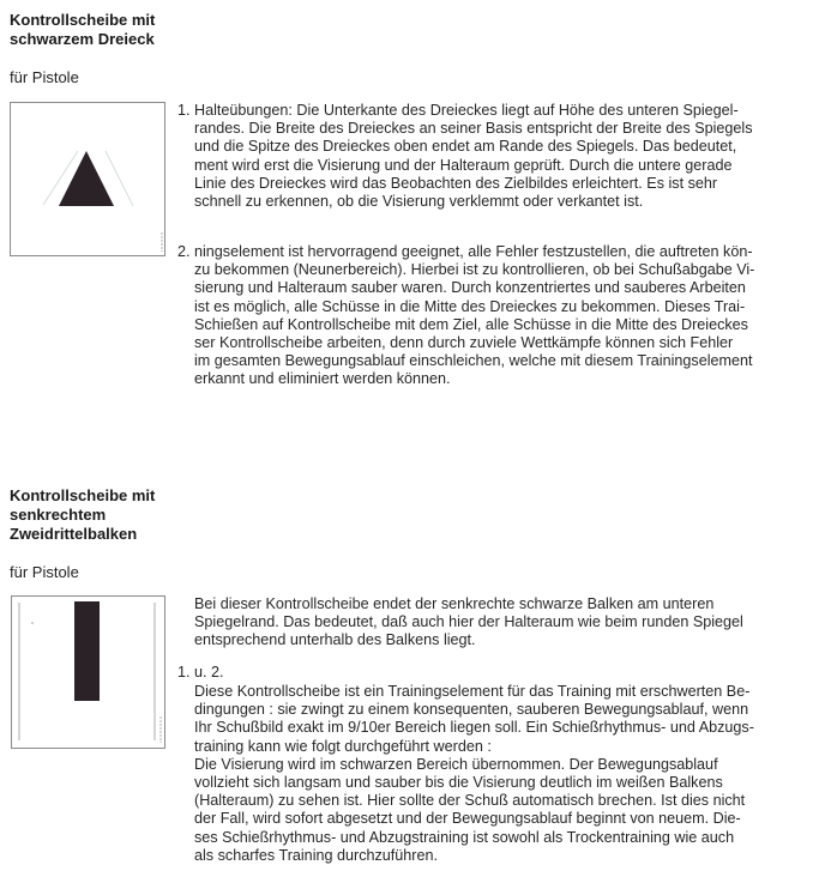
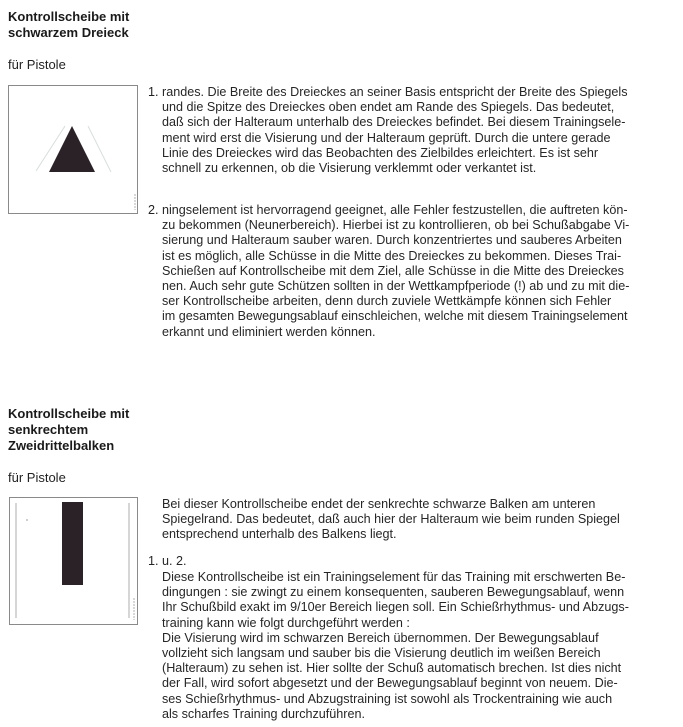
  Kontrollscheibe mit
  schwarzem Dreieck
  für Pistole
  1.
- Halteübungen: Die Unterkante des Dreieckes liegt auf Höhe des unteren Spiegel-
  randes. Die Breite des Dreieckes an seiner Basis entspricht der Breite des Spiegels
  und die Spitze des Dreieckes oben endet am Rande des Spiegels. Das bedeutet,
+ daß sich der Halteraum unterhalb des Dreieckes befindet. Bei diesem Trainingsele-
  ment wird erst die Visierung und der Halteraum geprüft. Durch die untere gerade
  Linie des Dreieckes wird das Beobachten des Zielbildes erleichtert. Es ist sehr
  schnell zu erkennen, ob die Visierung verklemmt oder verkantet ist.
  2.
  ningselement ist hervorragend geeignet, alle Fehler festzustellen, die auftreten kön-
  zu bekommen (Neunerbereich). Hierbei ist zu kontrollieren, ob bei Schußabgabe Vi-
  sierung und Halteraum sauber waren. Durch konzentriertes und sauberes Arbeiten
  ist es möglich, alle Schüsse in die Mitte des Dreieckes zu bekommen. Dieses Trai-
  Schießen auf Kontrollscheibe mit dem Ziel, alle Schüsse in die Mitte des Dreieckes
+ nen. Auch sehr gute Schützen sollten in der Wettkampfperiode (!) ab und zu mit die-
  ser Kontrollscheibe arbeiten, denn durch zuviele Wettkämpfe können sich Fehler
  im gesamten Bewegungsablauf einschleichen, welche mit diesem Trainingselement
  erkannt und eliminiert werden können.
  Kontrollscheibe mit
  senkrechtem
  Zweidrittelbalken
  für Pistole
  Bei dieser Kontrollscheibe endet der senkrechte schwarze Balken am unteren
  Spiegelrand. Das bedeutet, daß auch hier der Halteraum wie beim runden Spiegel
  entsprechend unterhalb des Balkens liegt.
  1. u. 2.
  Diese Kontrollscheibe ist ein Trainingselement für das Training mit erschwerten Be-
  dingungen : sie zwingt zu einem konsequenten, sauberen Bewegungsablauf, wenn
  Ihr Schußbild exakt im 9/10er Bereich liegen soll. Ein Schießrhythmus- und Abzugs-
  training kann wie folgt durchgeführt werden :
  Die Visierung wird im schwarzen Bereich übernommen. Der Bewegungsablauf
- vollzieht sich langsam und sauber bis die Visierung deutlich im weißen Balkens
+ vollzieht sich langsam und sauber bis die Visierung deutlich im weißen Bereich
  (Halteraum) zu sehen ist. Hier sollte der Schuß automatisch brechen. Ist dies nicht
  der Fall, wird sofort abgesetzt und der Bewegungsablauf beginnt von neuem. Die-
  ses Schießrhythmus- und Abzugstraining ist sowohl als Trockentraining wie auch
  als scharfes Training durchzuführen.
